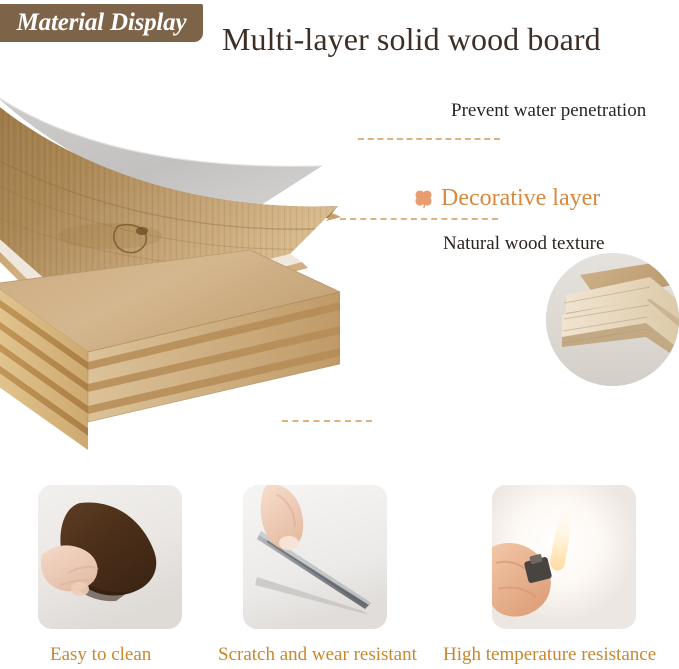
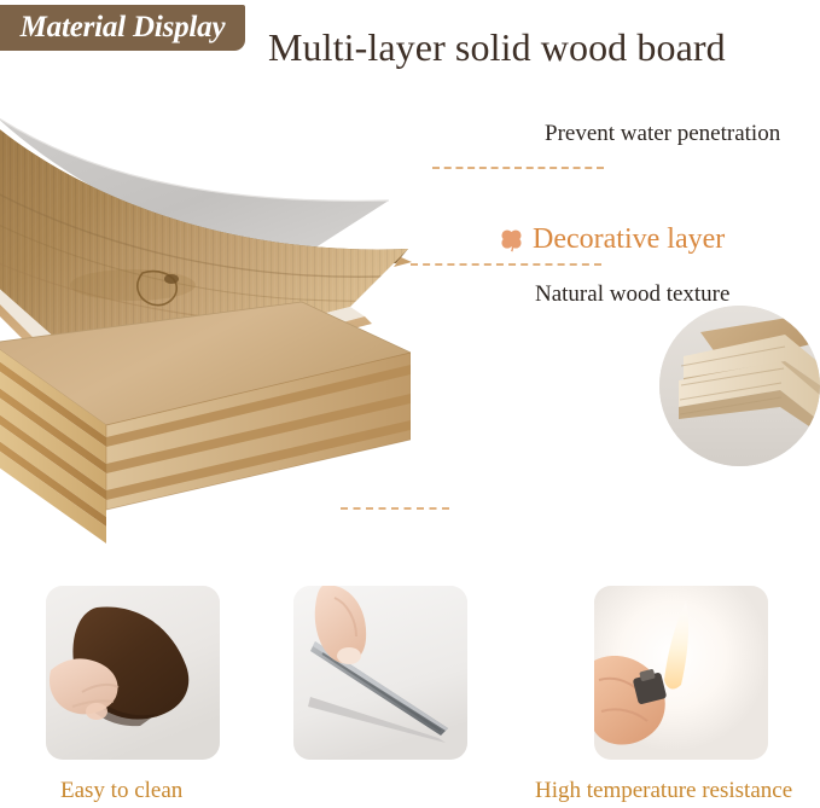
  Material Display
  Multi-layer solid wood board
  Prevent water penetration
  Decorative layer
  Natural wood texture
  Easy to clean
- Scratch and wear resistant
  High temperature resistance
